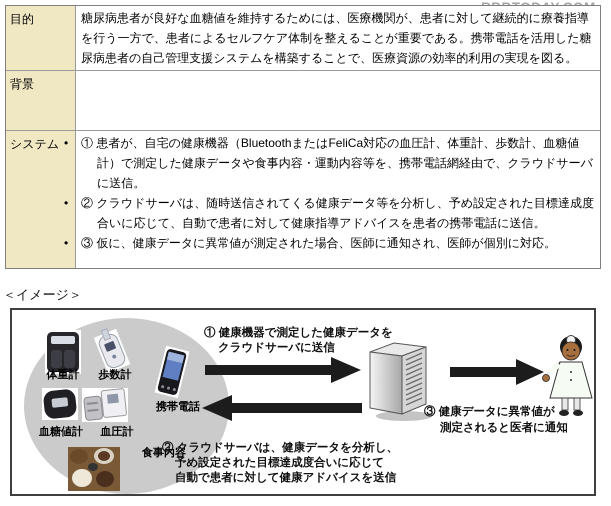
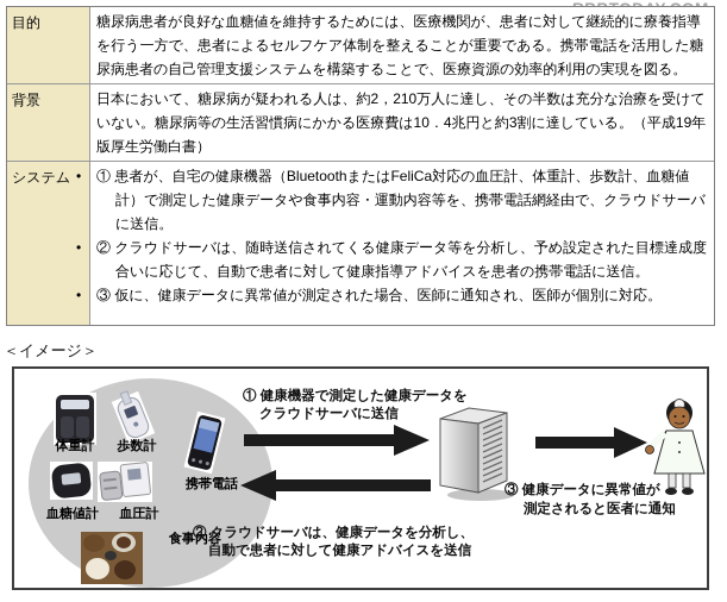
  目的
  糖尿病患者が良好な血糖値を維持するためには、医療機関が、患者に対して継続的に療養指導を行う一方で、患者によるセルフケア体制を整えることが重要である。携帯電話を活用した糖尿病患者の自己管理支援システムを構築することで、医療資源の効率的利用の実現を図る。
  背景
+ 日本において、糖尿病が疑われる人は、約2，210万人に達し、その半数は充分な治療を受けていない。糖尿病等の生活習慣病にかかる医療費は10．4兆円と約3割に達している。（平成19年版厚生労働白書）
  システム
  •
  ① 患者が、自宅の健康機器（BluetoothまたはFeliCa対応の血圧計、体重計、歩数計、血糖値計）で測定した健康データや食事内容・運動内容等を、携帯電話網経由で、クラウドサーバに送信。
  •
  ② クラウドサーバは、随時送信されてくる健康データ等を分析し、予め設定された目標達成度合いに応じて、自動で患者に対して健康指導アドバイスを患者の携帯電話に送信。
  •
  ③ 仮に、健康データに異常値が測定された場合、医師に通知され、医師が個別に対応。
  ＜イメージ＞
  体重計
  歩数計
  携帯電話
  血糖値計
  血圧計
  食事内容
  ① 健康機器で測定した健康データを
  クラウドサーバに送信
  ③ 健康データに異常値が
  測定されると医者に通知
  ② クラウドサーバは、健康データを分析し、
- 予め設定された目標達成度合いに応じて
  自動で患者に対して健康アドバイスを送信
